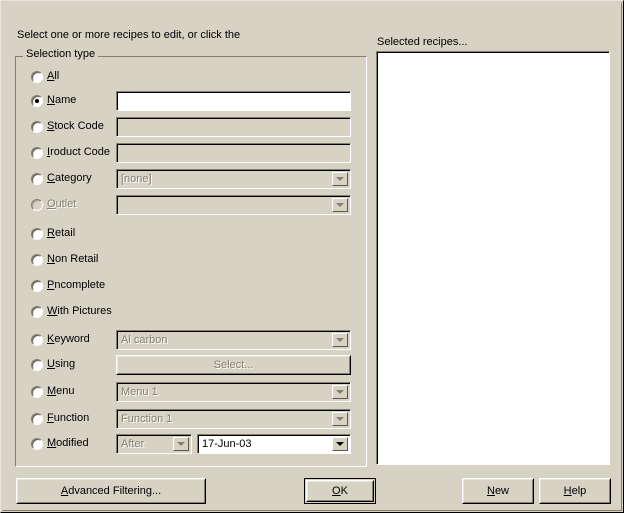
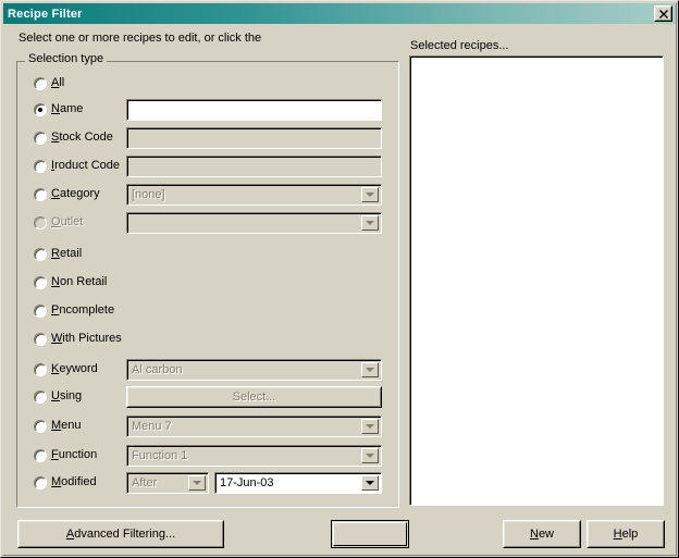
+ Recipe Filter
  Select one or more recipes to edit, or click the
  Selection type
  All
  Name
  Stock Code
  Iroduct Code
  Category
  [none]
  Outlet
  Retail
  Non Retail
  Pncomplete
  With Pictures
  Keyword
  Al carbon
  Using
  Select...
  Menu
- Menu 1
+ Menu 7
  Function
  Function 1
  Modified
  After
  17-Jun-03
  Selected recipes...
  Advanced Filtering...
- OK
  New
  Help
